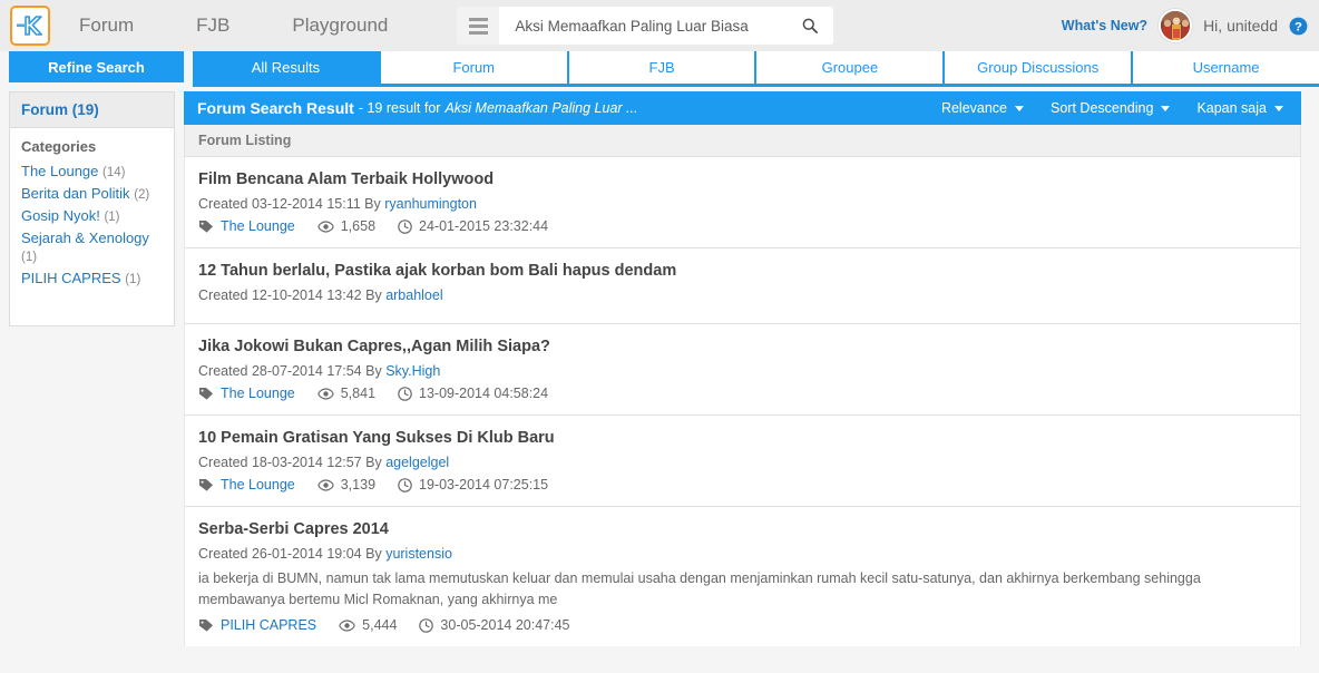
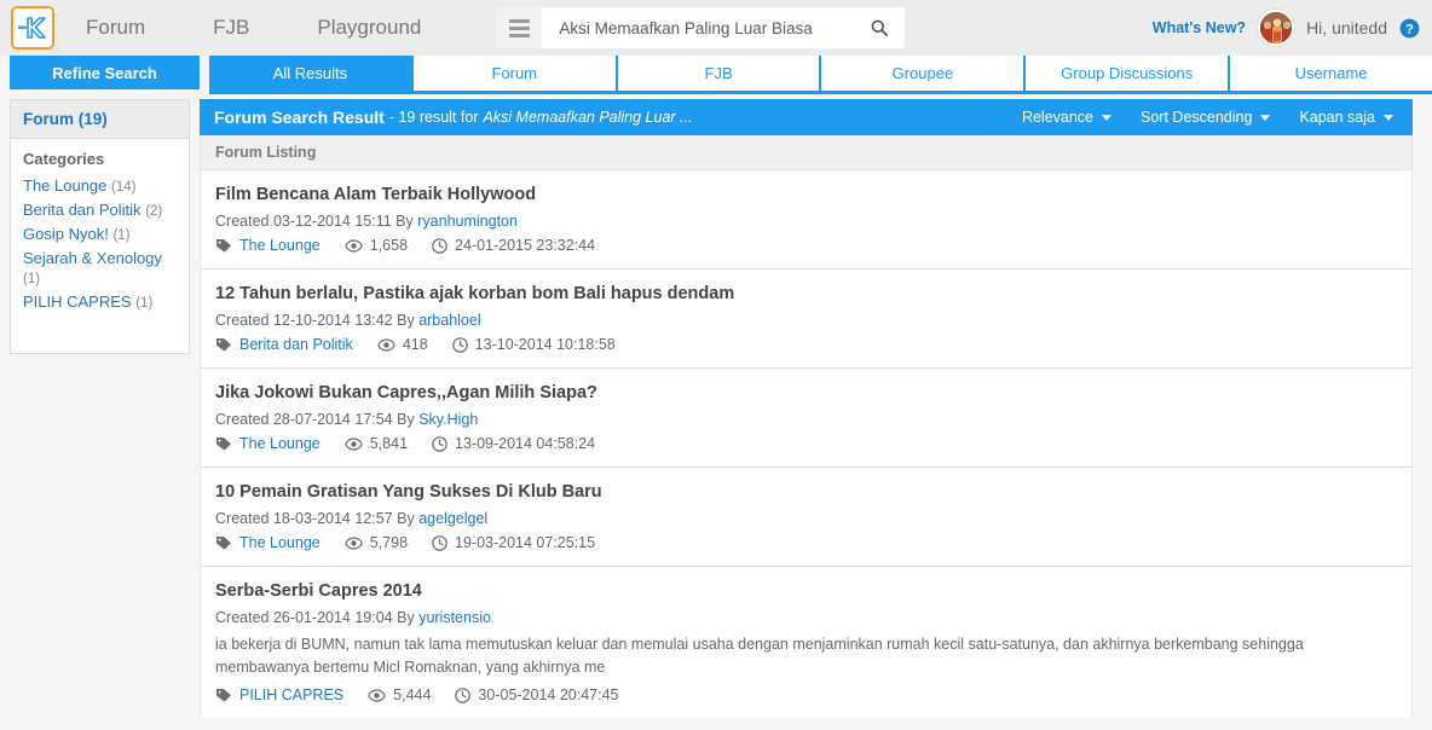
  Forum
  FJB
  Playground
  Aksi Memaafkan Paling Luar Biasa
  What's New?
  Hi, unitedd
  ?
  Refine Search
  All Results
  Forum
  FJB
  Groupee
  Group Discussions
  Username
  Forum (19)
  Categories
  The Lounge (14)
  Berita dan Politik (2)
  Gosip Nyok! (1)
  Sejarah & Xenology (1)
  PILIH CAPRES (1)
  Forum Search Result
  - 19 result for
  Aksi Memaafkan Paling Luar ...
  Relevance
  Sort Descending
  Kapan saja
  Forum Listing
  Film Bencana Alam Terbaik Hollywood
  Created 03-12-2014 15:11 By ryanhumington
  The Lounge
  1,658
  24-01-2015 23:32:44
  12 Tahun berlalu, Pastika ajak korban bom Bali hapus dendam
  Created 12-10-2014 13:42 By arbahloel
+ Berita dan Politik
+ 418
+ 13-10-2014 10:18:58
  Jika Jokowi Bukan Capres,,Agan Milih Siapa?
  Created 28-07-2014 17:54 By Sky.High
  The Lounge
  5,841
  13-09-2014 04:58:24
  10 Pemain Gratisan Yang Sukses Di Klub Baru
  Created 18-03-2014 12:57 By agelgelgel
  The Lounge
- 3,139
+ 5,798
  19-03-2014 07:25:15
  Serba-Serbi Capres 2014
  Created 26-01-2014 19:04 By yuristensio
  ia bekerja di BUMN, namun tak lama memutuskan keluar dan memulai usaha dengan menjaminkan rumah kecil satu-satunya, dan akhirnya berkembang sehingga membawanya bertemu Micl Romaknan, yang akhirnya me
  PILIH CAPRES
  5,444
  30-05-2014 20:47:45
